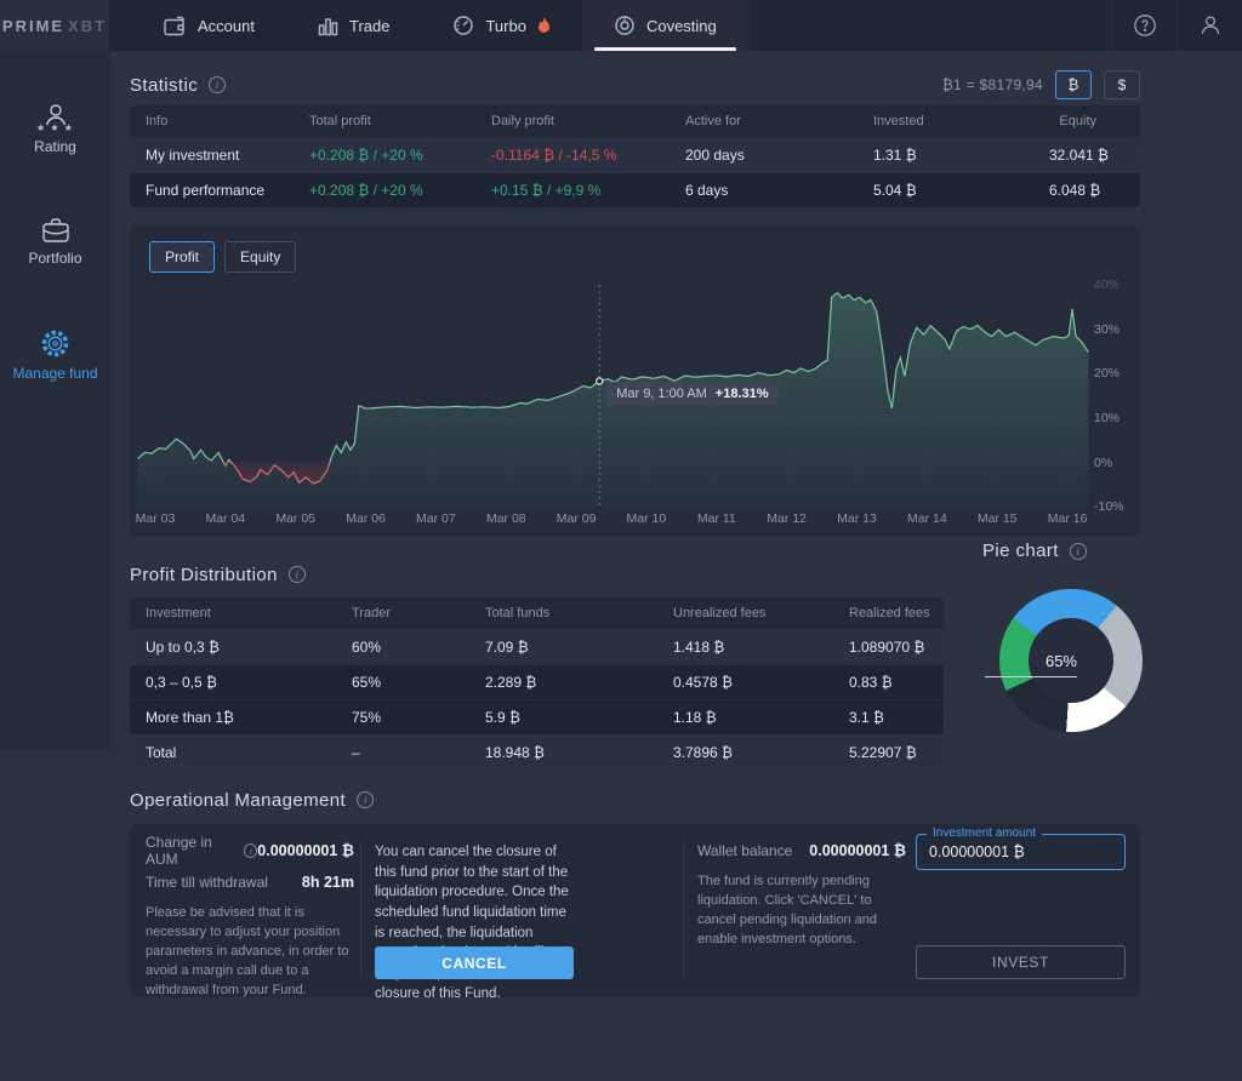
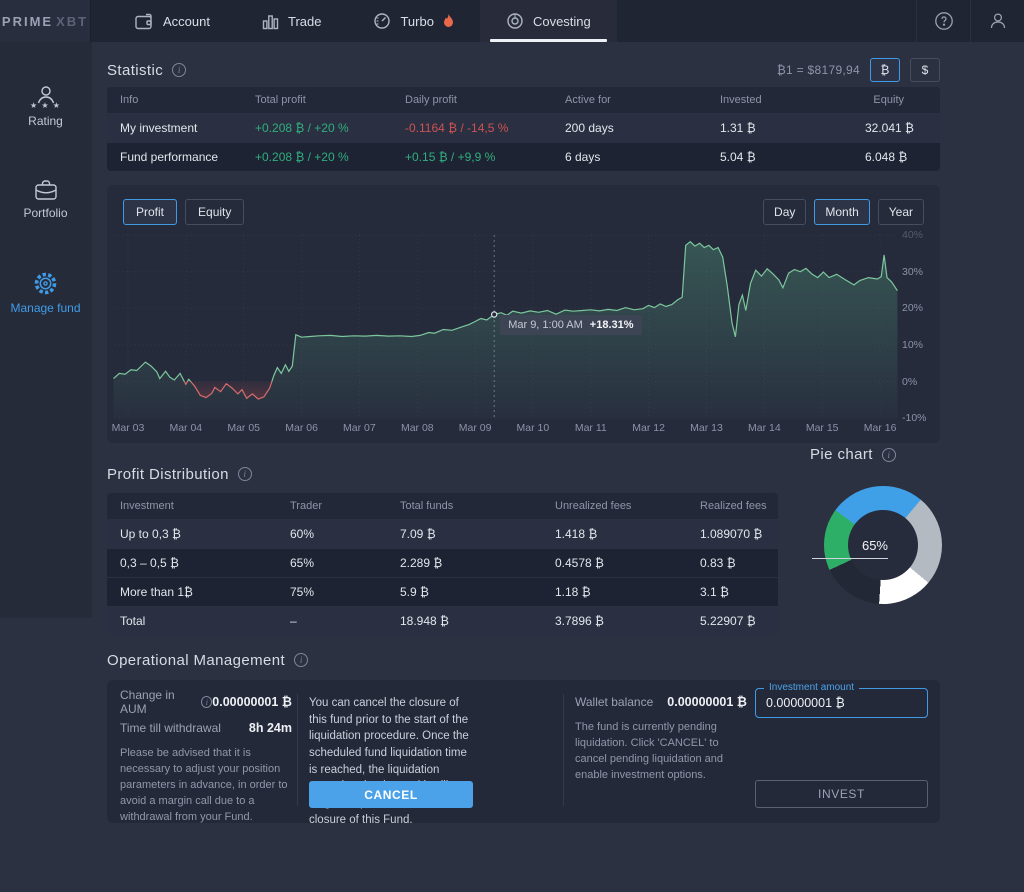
  PRIME
  XBT
  Account
  Trade
  Turbo
  Covesting
  ★ ★ ★
  Rating
  Portfolio
  Manage fund
  Statistic
  i
  ₿1 = $8179,94
  ₿
  $
  Info
  Total profit
  Daily profit
  Active for
  Invested
  Equity
  My investment
  +0.208 ₿ / +20 %
  -0.1164 ₿ / -14,5 %
  200 days
  1.31 ₿
  32.041 ₿
  Fund performance
  +0.208 ₿ / +20 %
  +0.15 ₿ / +9,9 %
  6 days
  5.04 ₿
  6.048 ₿
  Profit
  Equity
+ Day
+ Month
+ Year
  40%
  30%
  20%
  10%
  0%
  -10%
  Mar 03
  Mar 04
  Mar 05
  Mar 06
  Mar 07
  Mar 08
  Mar 09
  Mar 10
  Mar 11
  Mar 12
  Mar 13
  Mar 14
  Mar 15
  Mar 16
  Mar 9, 1:00 AM
  +18.31%
  Profit Distribution
  i
  Investment
  Trader
  Total funds
  Unrealized fees
  Realized fees
  Up to 0,3 ₿
  60%
  7.09 ₿
  1.418 ₿
  1.089070 ₿
  0,3 – 0,5 ₿
  65%
  2.289 ₿
  0.4578 ₿
  0.83 ₿
  More than 1₿
  75%
  5.9 ₿
  1.18 ₿
  3.1 ₿
  Total
  –
  18.948 ₿
  3.7896 ₿
  5.22907 ₿
  Pie chart
  i
  65%
  Operational Management
  i
  Change in AUM
  i
  0.00000001 ₿
  Time till withdrawal
- 8h 21m
+ 8h 24m
  Please be advised that it is necessary to adjust your position parameters in advance, in order to avoid a margin call due to a withdrawal from your Fund.
  You can cancel the closure of this fund prior to the start of the liquidation procedure. Once the scheduled fund liquidation time is reached, the liquidation closure of this Fund.
  CANCEL
  Wallet balance
  0.00000001 ₿
  The fund is currently pending liquidation. Click 'CANCEL' to cancel pending liquidation and enable investment options.
  Investment amount
  0.00000001 ₿
  INVEST
